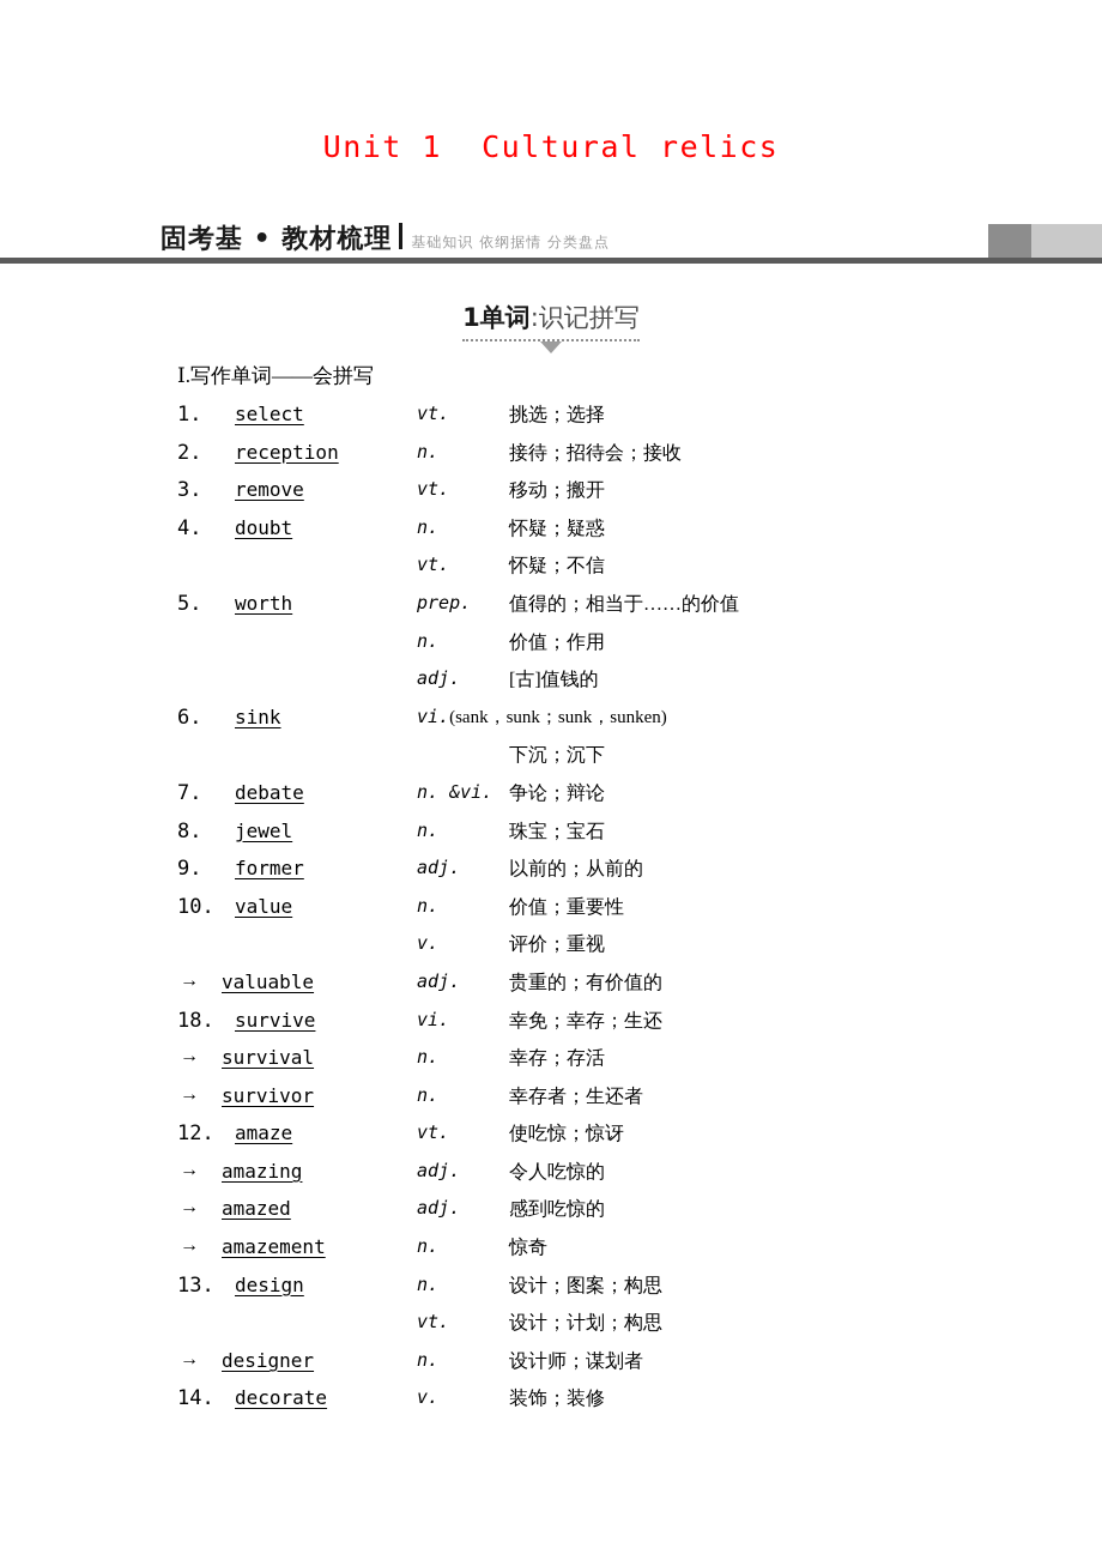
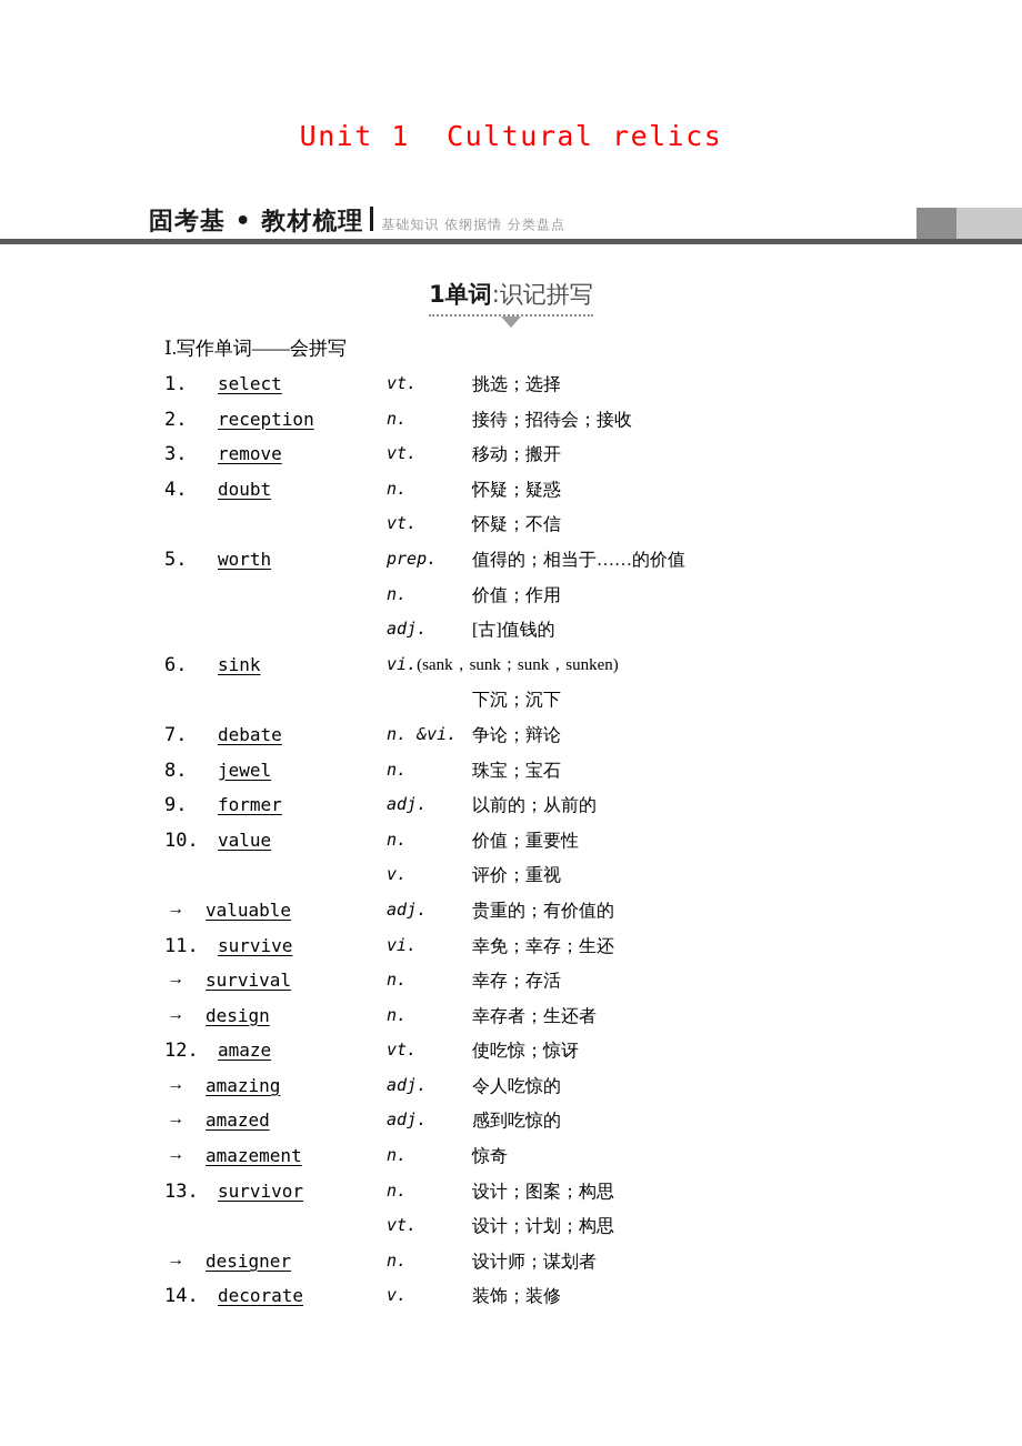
  Unit 1 Cultural relics
  固考基 • 教材梳理
  基础知识 依纲据情 分类盘点
  1单词:识记拼写
  Ⅰ.写作单词——会拼写
  1.
  select
  vt.
  挑选；选择
  2.
  reception
  n.
  接待；招待会；接收
  3.
  remove
  vt.
  移动；搬开
  4.
  doubt
  n.
  怀疑；疑惑
  vt.
  怀疑；不信
  5.
  worth
  prep.
  值得的；相当于……的价值
  n.
  价值；作用
  adj.
  [古]值钱的
  6.
  sink
  vi.(sank，sunk；sunk，sunken)
  下沉；沉下
  7.
  debate
  n. &vi.
  争论；辩论
  8.
  jewel
  n.
  珠宝；宝石
  9.
  former
  adj.
  以前的；从前的
  10.
  value
  n.
  价值；重要性
  v.
  评价；重视
  →
  valuable
  adj.
  贵重的；有价值的
- 18.
+ 11.
  survive
  vi.
  幸免；幸存；生还
  →
  survival
  n.
  幸存；存活
  →
- survivor
+ design
  n.
  幸存者；生还者
  12.
  amaze
  vt.
  使吃惊；惊讶
  →
  amazing
  adj.
  令人吃惊的
  →
  amazed
  adj.
  感到吃惊的
  →
  amazement
  n.
  惊奇
  13.
- design
+ survivor
  n.
  设计；图案；构思
  vt.
  设计；计划；构思
  →
  designer
  n.
  设计师；谋划者
  14.
  decorate
  v.
  装饰；装修
